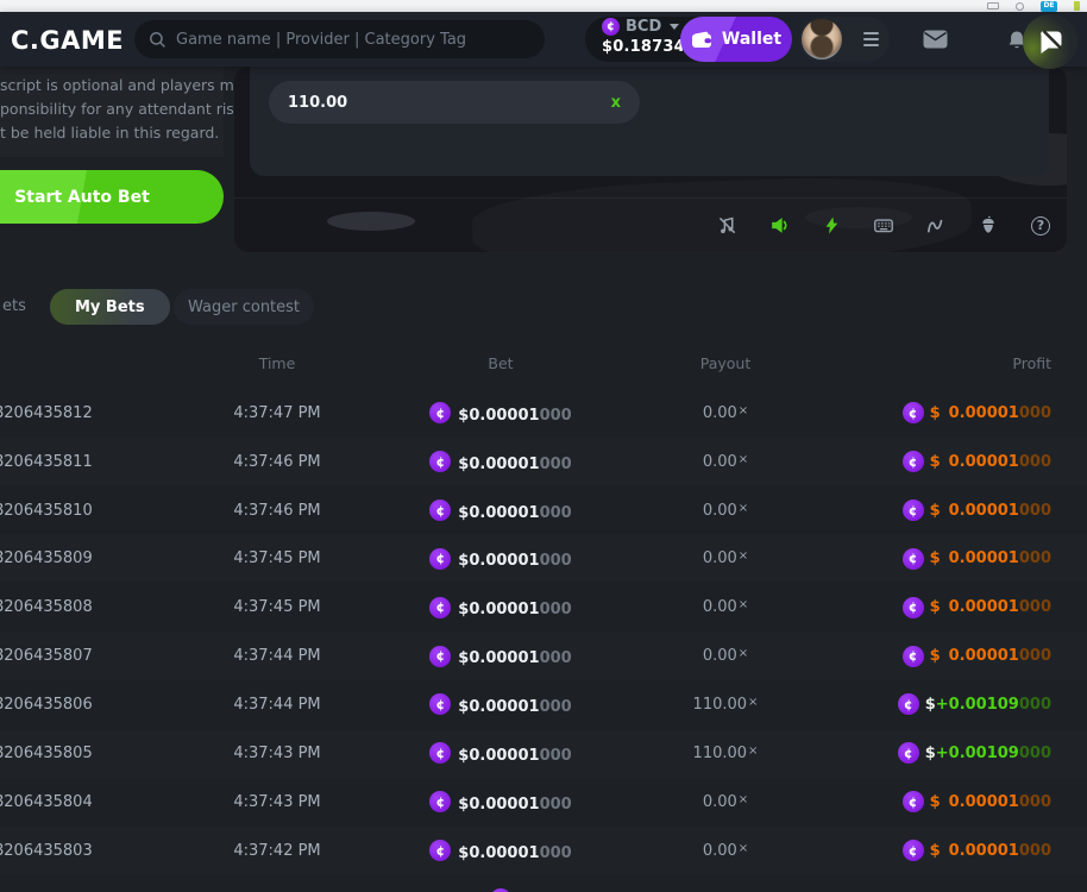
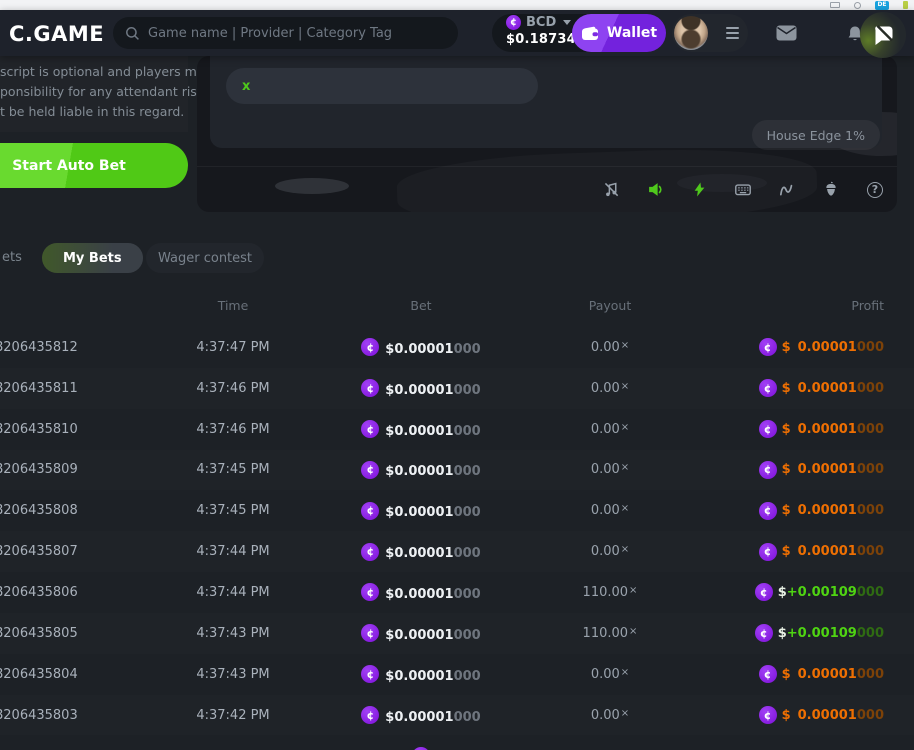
  C.GAME
  Game name | Provider | Category Tag
  ¢
  BCD
  $0.18734
  Wallet
  script is optional and players m
  ponsibility for any attendant ris
  t be held liable in this regard.
  Start Auto Bet
- 110.00
  x
+ House Edge 1%
  ?
  ets
  My Bets
  Wager contest
  Time
  Bet
  Payout
  Profit
  206435812
  4:37:47 PM
  ¢
  $0.00001000
  0.00×
  ¢
  $
  0.00001
  000
  206435811
  4:37:46 PM
  ¢
  $0.00001000
  0.00×
  ¢
  $
  0.00001
  000
  206435810
  4:37:46 PM
  ¢
  $0.00001000
  0.00×
  ¢
  $
  0.00001
  000
  206435809
  4:37:45 PM
  ¢
  $0.00001000
  0.00×
  ¢
  $
  0.00001
  000
  206435808
  4:37:45 PM
  ¢
  $0.00001000
  0.00×
  ¢
  $
  0.00001
  000
  206435807
  4:37:44 PM
  ¢
  $0.00001000
  0.00×
  ¢
  $
  0.00001
  000
  206435806
  4:37:44 PM
  ¢
  $0.00001000
  110.00×
  ¢
  $
  +0.00109
  000
  206435805
  4:37:43 PM
  ¢
  $0.00001000
  110.00×
  ¢
  $
  +0.00109
  000
  206435804
  4:37:43 PM
  ¢
  $0.00001000
  0.00×
  ¢
  $
  0.00001
  000
  206435803
  4:37:42 PM
  ¢
  $0.00001000
  0.00×
  ¢
  $
  0.00001
  000
